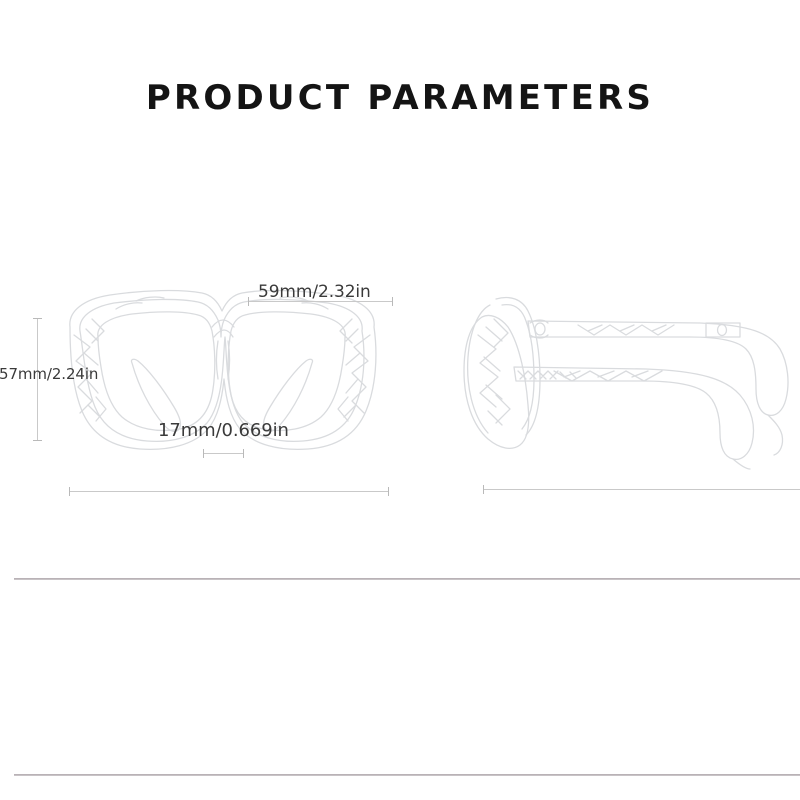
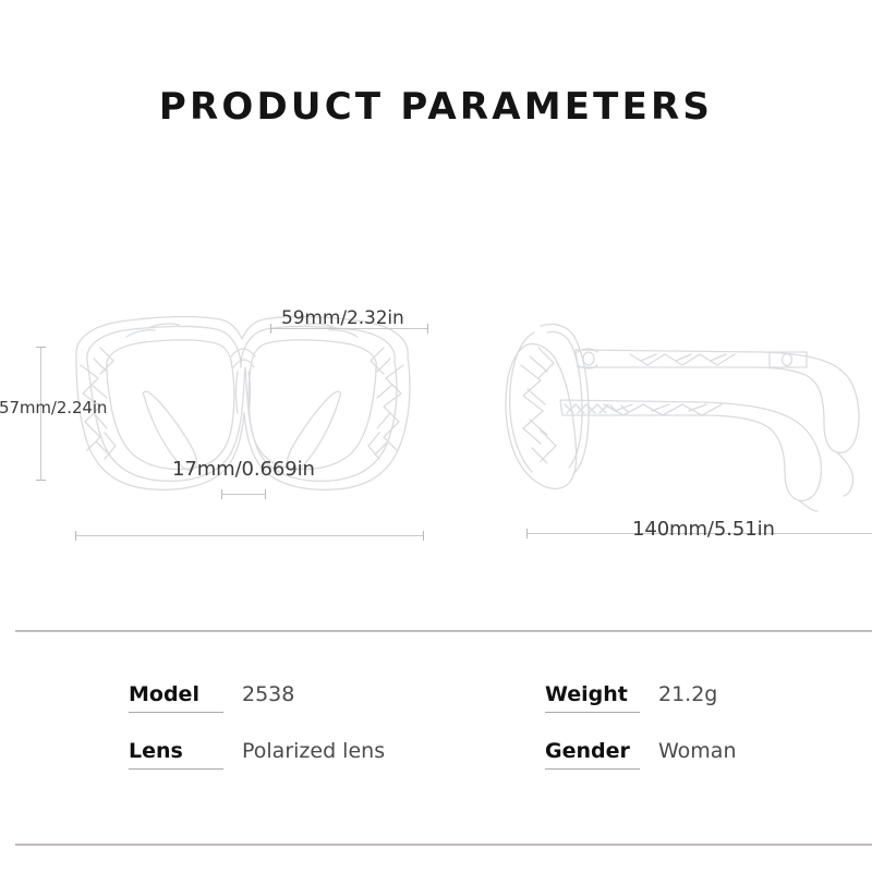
  PRODUCT PARAMETERS
  57mm/2.24in
  59mm/2.32in
  17mm/0.669in
+ 140mm/5.51in
+ Model
+ 2538
+ Lens
+ Polarized lens
+ Weight
+ 21.2g
+ Gender
+ Woman
